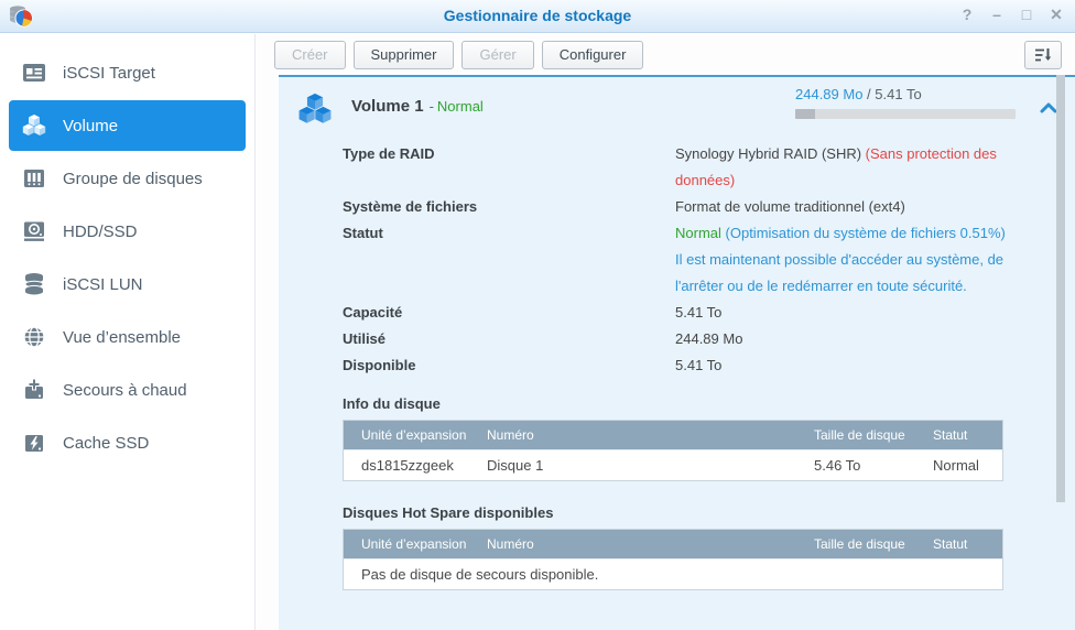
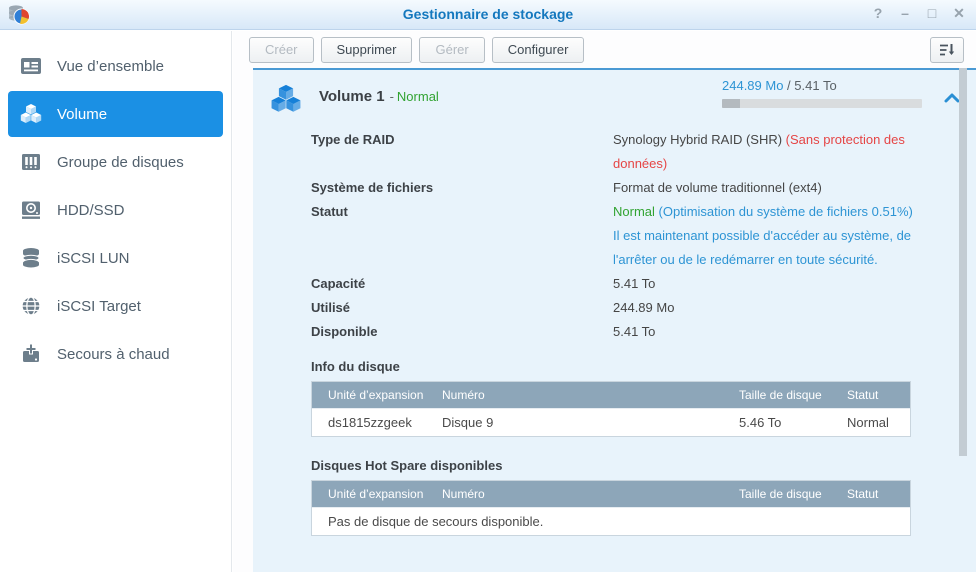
  Gestionnaire de stockage
  ?
  –
  □
  ✕
- iSCSI Target
+ Vue d’ensemble
  Volume
  Groupe de disques
  HDD/SSD
  iSCSI LUN
- Vue d’ensemble
+ iSCSI Target
  Secours à chaud
- Cache SSD
  Créer
  Supprimer
  Gérer
  Configurer
  Volume 1 - Normal
  244.89 Mo / 5.41 To
  Type de RAID
  Synology Hybrid RAID (SHR) (Sans protection des données)
  Système de fichiers
  Format de volume traditionnel (ext4)
  Statut
  Normal (Optimisation du système de fichiers 0.51%)
  Il est maintenant possible d'accéder au système, de l'arrêter ou de le redémarrer en toute sécurité.
  Capacité
  5.41 To
  Utilisé
  244.89 Mo
  Disponible
  5.41 To
  Info du disque
  Unité d’expansion	Numéro	Taille de disque	Statut
- ds1815zzgeek	Disque 1	5.46 To	Normal
+ ds1815zzgeek	Disque 9	5.46 To	Normal
  Disques Hot Spare disponibles
  Unité d’expansion	Numéro	Taille de disque	Statut
  Pas de disque de secours disponible.
